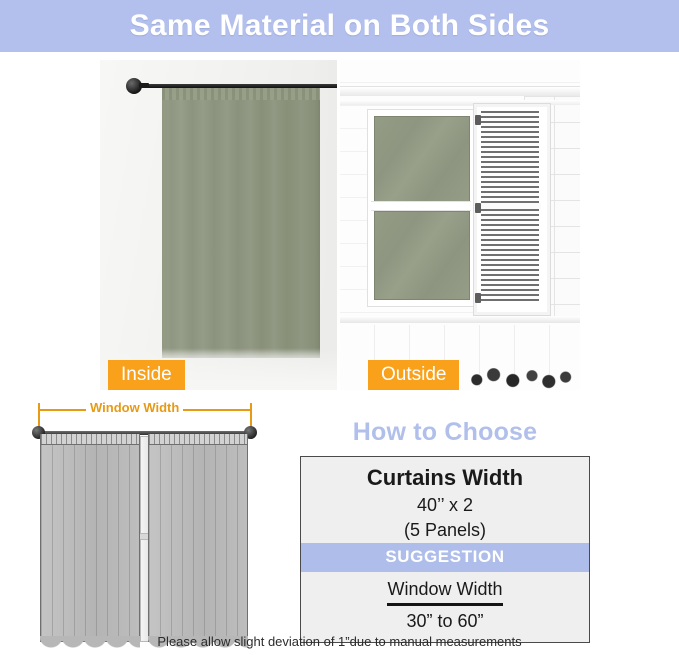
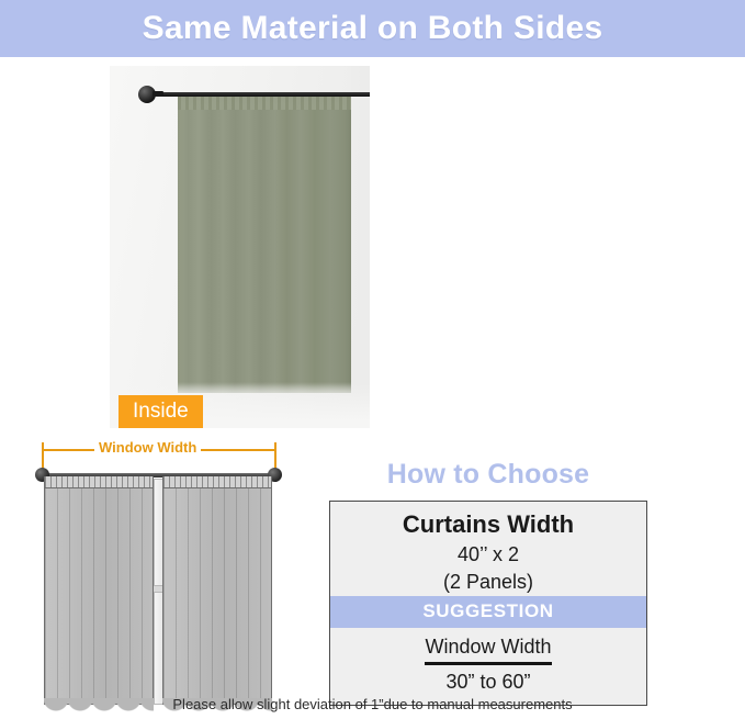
  Same Material on Both Sides
  Inside
- Outside
  Window Width
  How to Choose
  Curtains Width
  40’’ x 2
- (5 Panels)
+ (2 Panels)
  SUGGESTION
  Window Width
  30” to 60”
  Please allow slight deviation of 1”due to manual measurements
